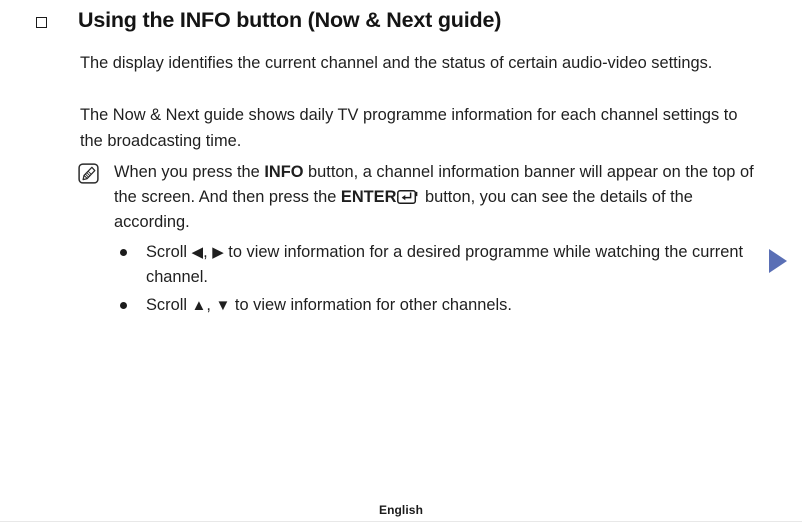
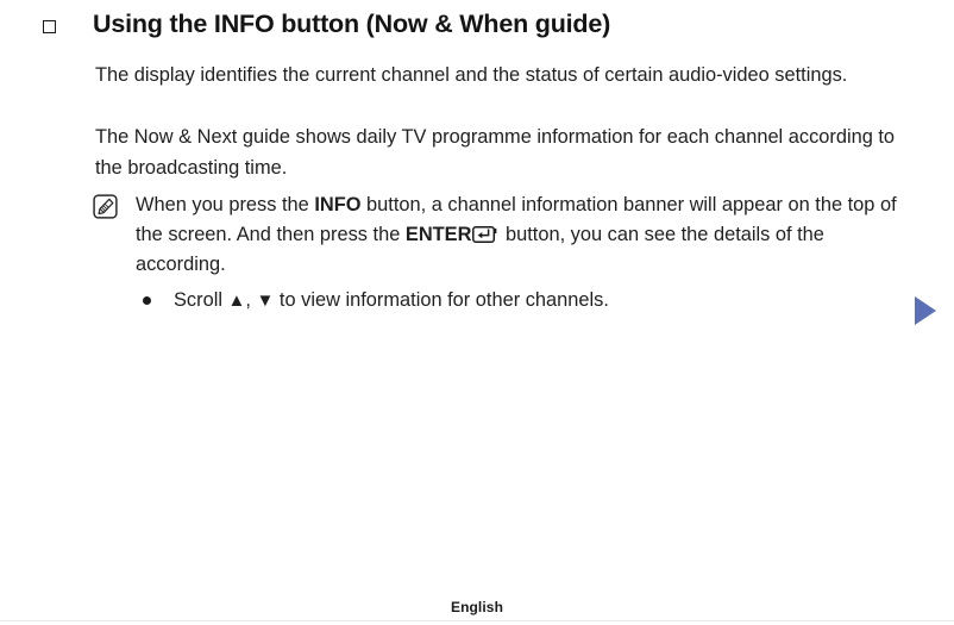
- Using the INFO button (Now & Next guide)
+ Using the INFO button (Now & When guide)
  The display identifies the current channel and the status of certain audio-video settings.
- The Now & Next guide shows daily TV programme information for each channel settings to the broadcasting time.
+ The Now & Next guide shows daily TV programme information for each channel according to the broadcasting time.
  When you press the INFO button, a channel information banner will appear on the top of the screen. And then press the ENTER button, you can see the details of the according.
- Scroll ◀, ▶ to view information for a desired programme while watching the current channel.
  Scroll ▲, ▼ to view information for other channels.
  English
